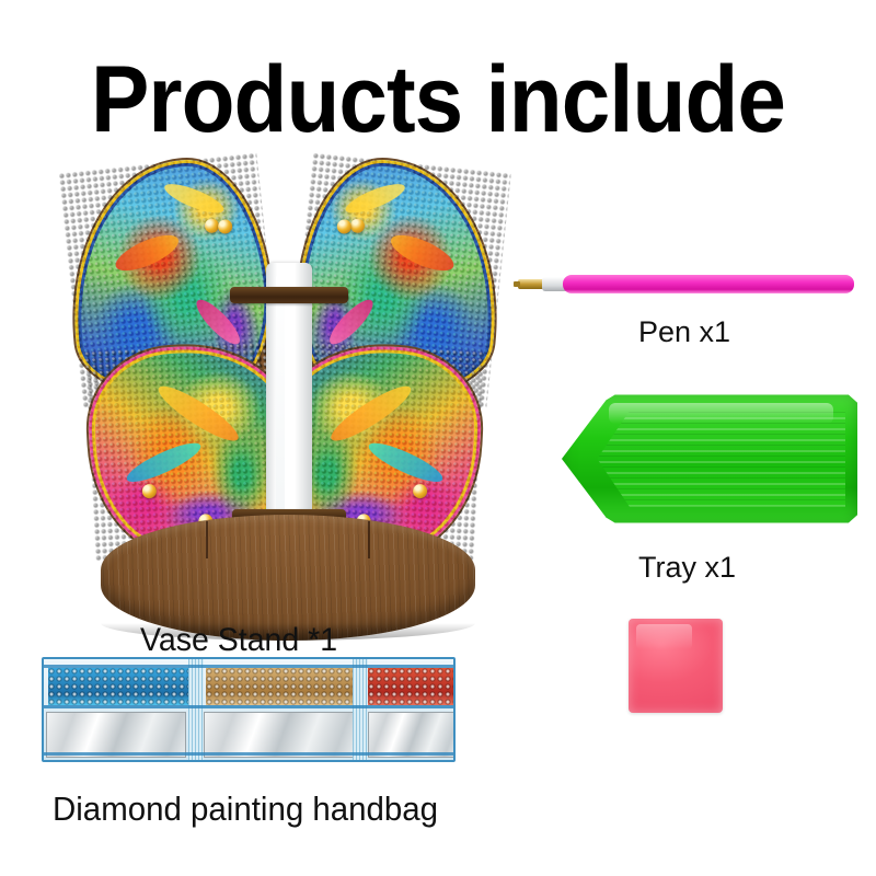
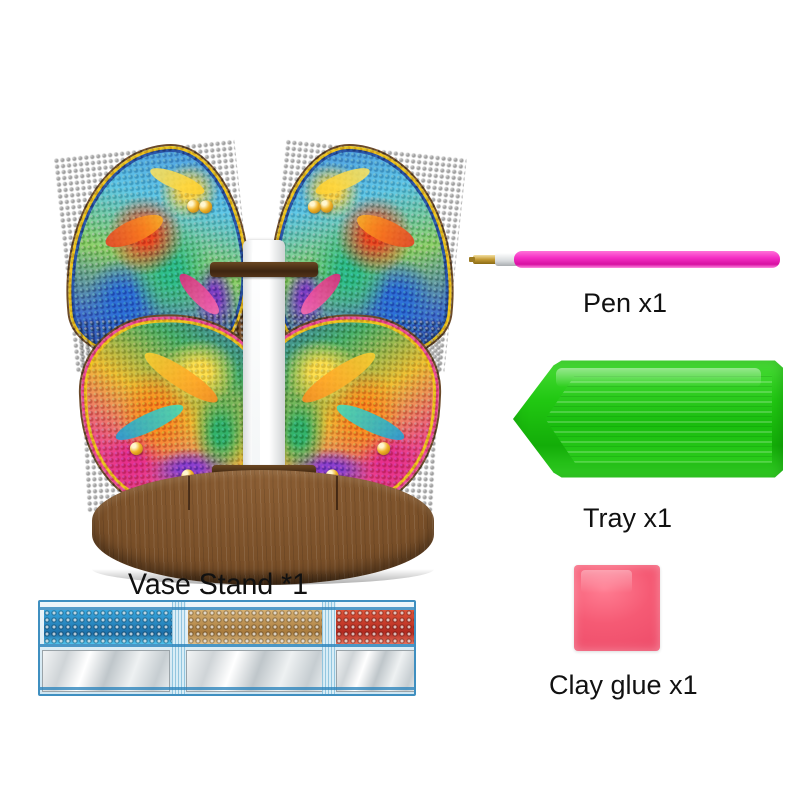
- Products include
  Vase Stand *1
- Diamond painting handbag
  Pen x1
  Tray x1
+ Clay glue x1
